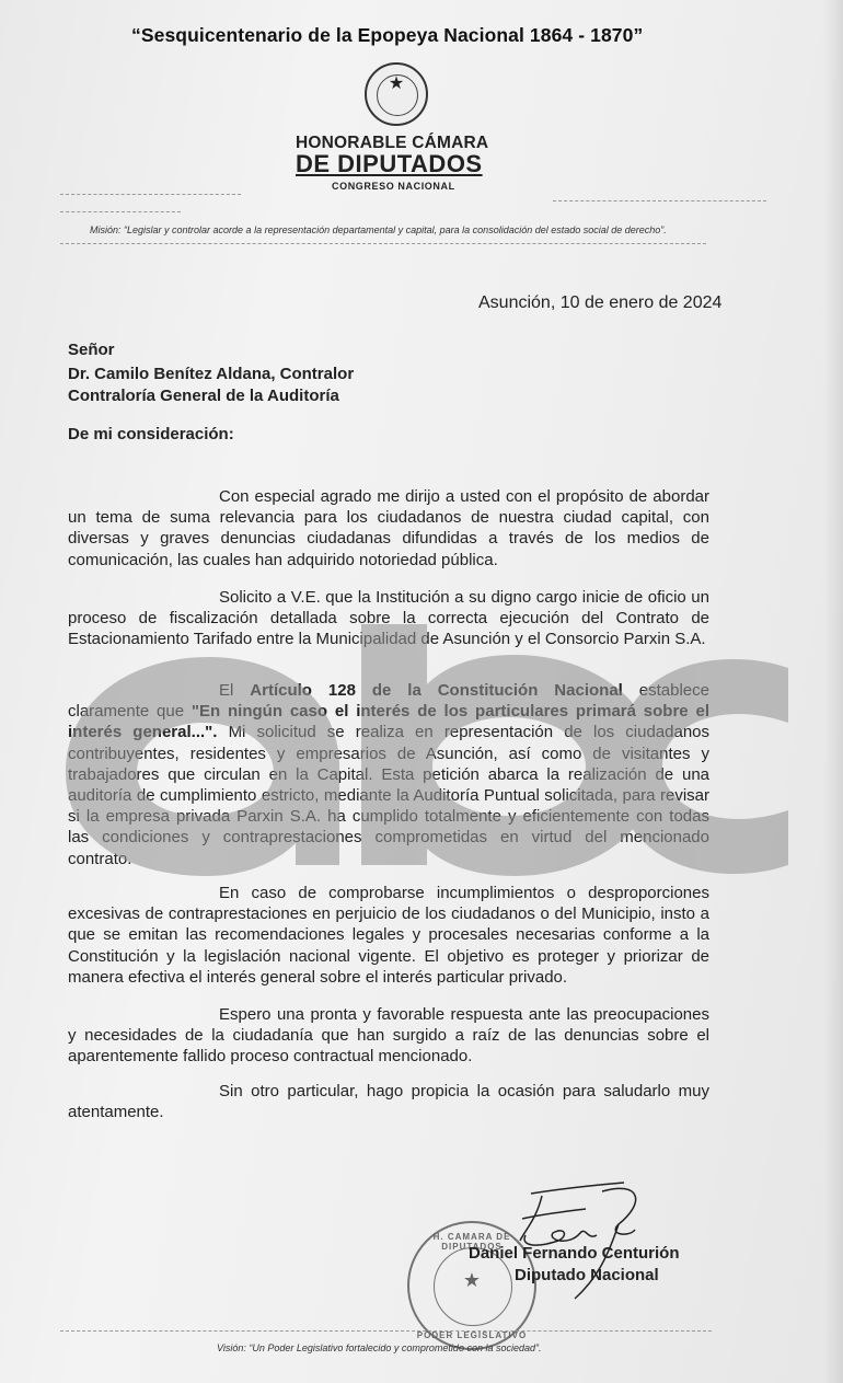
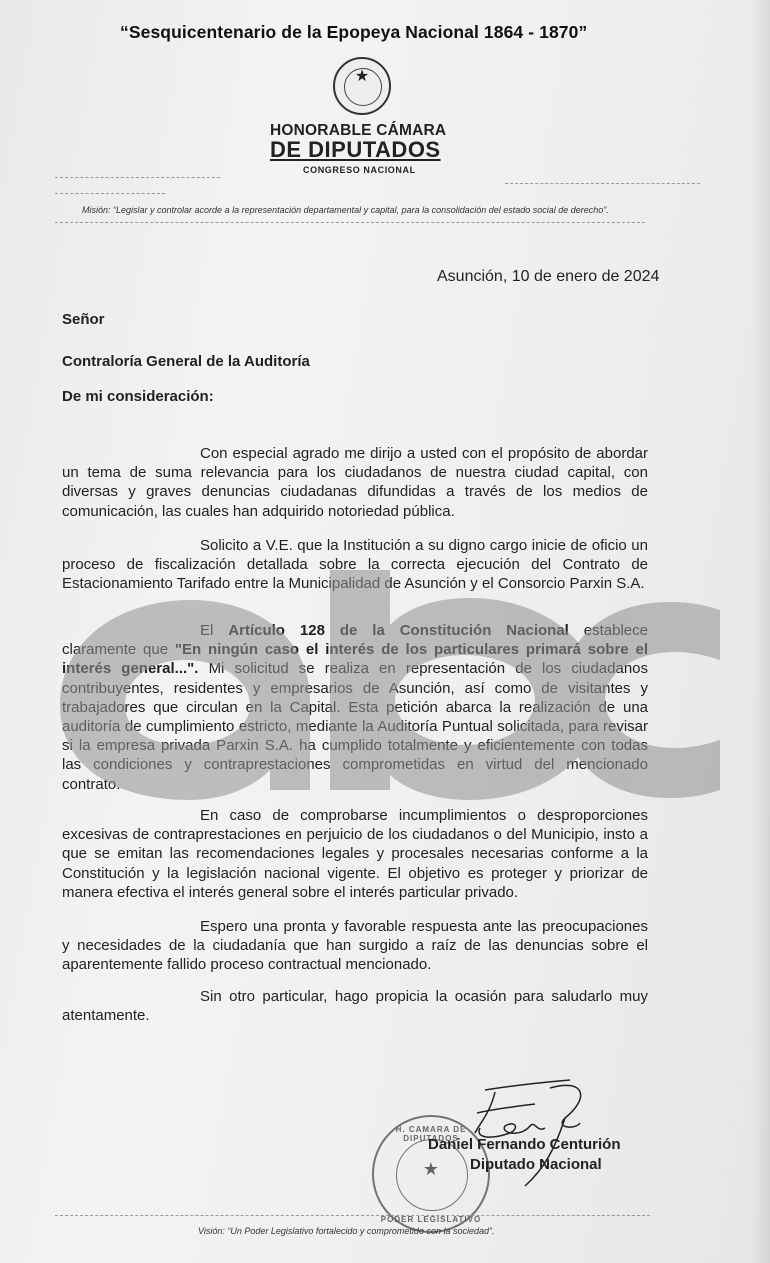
  “Sesquicentenario de la Epopeya Nacional 1864 - 1870”
  ★
  HONORABLE CÁMARA
  DE DIPUTADOS
  CONGRESO NACIONAL
  Misión: “Legislar y controlar acorde a la representación departamental y capital, para la consolidación del estado social de derecho”.
  Asunción, 10 de enero de 2024
  Señor
- Dr. Camilo Benítez Aldana, Contralor
  Contraloría General de la Auditoría
  De mi consideración:
  Con especial agrado me dirijo a usted con el propósito de abordar un tema de suma relevancia para los ciudadanos de nuestra ciudad capital, con diversas y graves denuncias ciudadanas difundidas a través de los medios de comunicación, las cuales han adquirido notoriedad pública.
  Solicito a V.E. que la Institución a su digno cargo inicie de oficio un proceso de fiscalización detallada sobre la correcta ejecución del Contrato de Estacionamiento Tarifado entre la Municipalidad de Asunción y el Consorcio Parxin S.A.
  El Artículo 128 de la Constitución Nacional establece claramente que "En ningún caso el interés de los particulares primará sobre el interés general...". Mi solicitud se realiza en representación de los ciudadanos contribuyentes, residentes y empresarios de Asunción, así como de visitantes y trabajadores que circulan en la Capital. Esta petición abarca la realización de una auditoría de cumplimiento estricto, mediante la Auditoría Puntual solicitada, para revisar si la empresa privada Parxin S.A. ha cumplido totalmente y eficientemente con todas las condiciones y contraprestaciones comprometidas en virtud del mencionado contrato.
  En caso de comprobarse incumplimientos o desproporciones excesivas de contraprestaciones en perjuicio de los ciudadanos o del Municipio, insto a que se emitan las recomendaciones legales y procesales necesarias conforme a la Constitución y la legislación nacional vigente. El objetivo es proteger y priorizar de manera efectiva el interés general sobre el interés particular privado.
  Espero una pronta y favorable respuesta ante las preocupaciones y necesidades de la ciudadanía que han surgido a raíz de las denuncias sobre el aparentemente fallido proceso contractual mencionado.
  Sin otro particular, hago propicia la ocasión para saludarlo muy atentamente.
  H. CAMARA DE DIPUTADOS
  ★
  PODER LEGISLATIVO
  Daniel Fernando Centurión
  Diputado Nacional
  Visión: “Un Poder Legislativo fortalecido y comprometido con la sociedad”.
